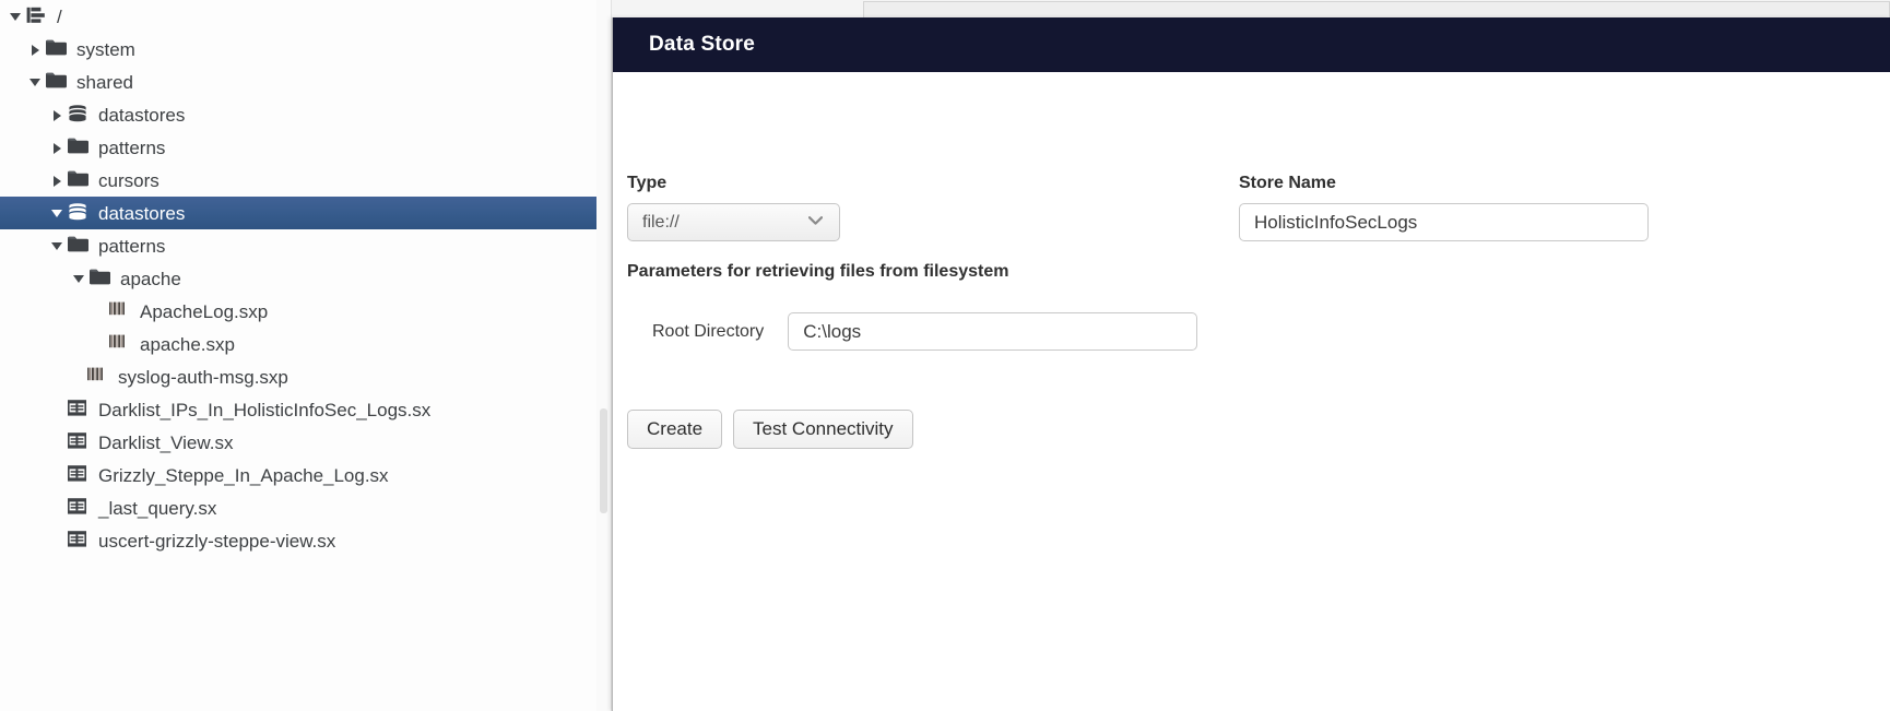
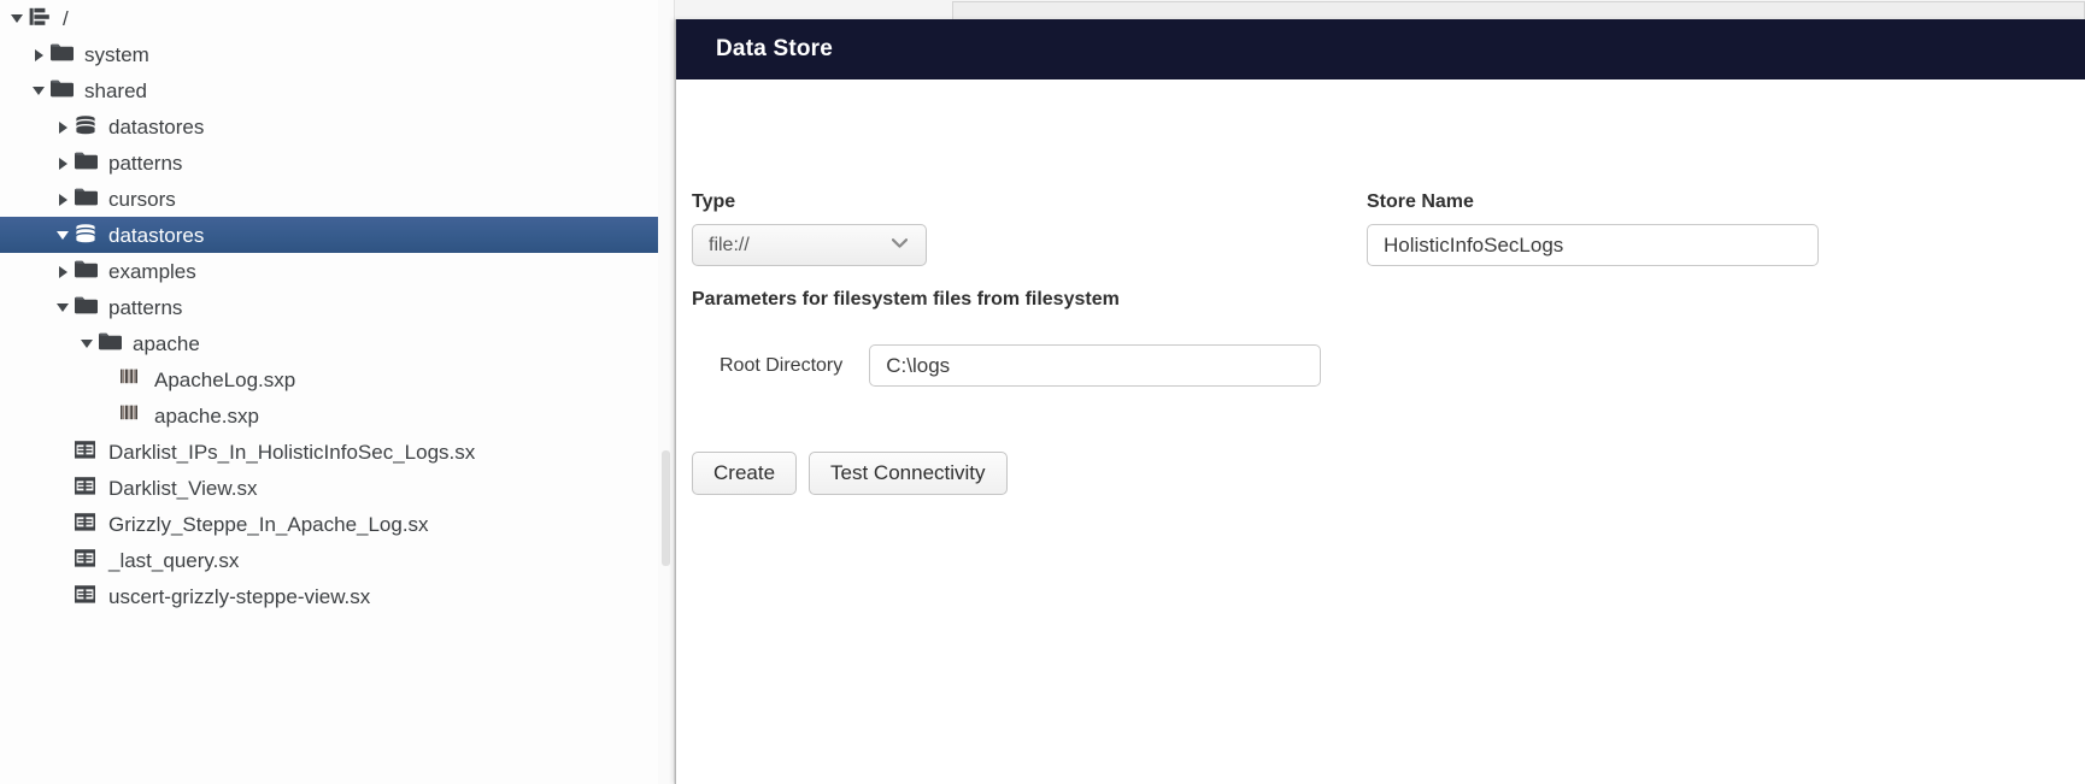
  /
  system
  shared
  datastores
  patterns
  cursors
  datastores
+ examples
  patterns
  apache
  ApacheLog.sxp
  apache.sxp
- syslog-auth-msg.sxp
  Darklist_IPs_In_HolisticInfoSec_Logs.sx
  Darklist_View.sx
  Grizzly_Steppe_In_Apache_Log.sx
  _last_query.sx
  uscert-grizzly-steppe-view.sx
  Data Store
  Type
  file://
- Parameters for retrieving files from filesystem
+ Parameters for filesystem files from filesystem
  Store Name
  HolisticInfoSecLogs
  Root Directory
  C:\logs
  Create
  Test Connectivity
